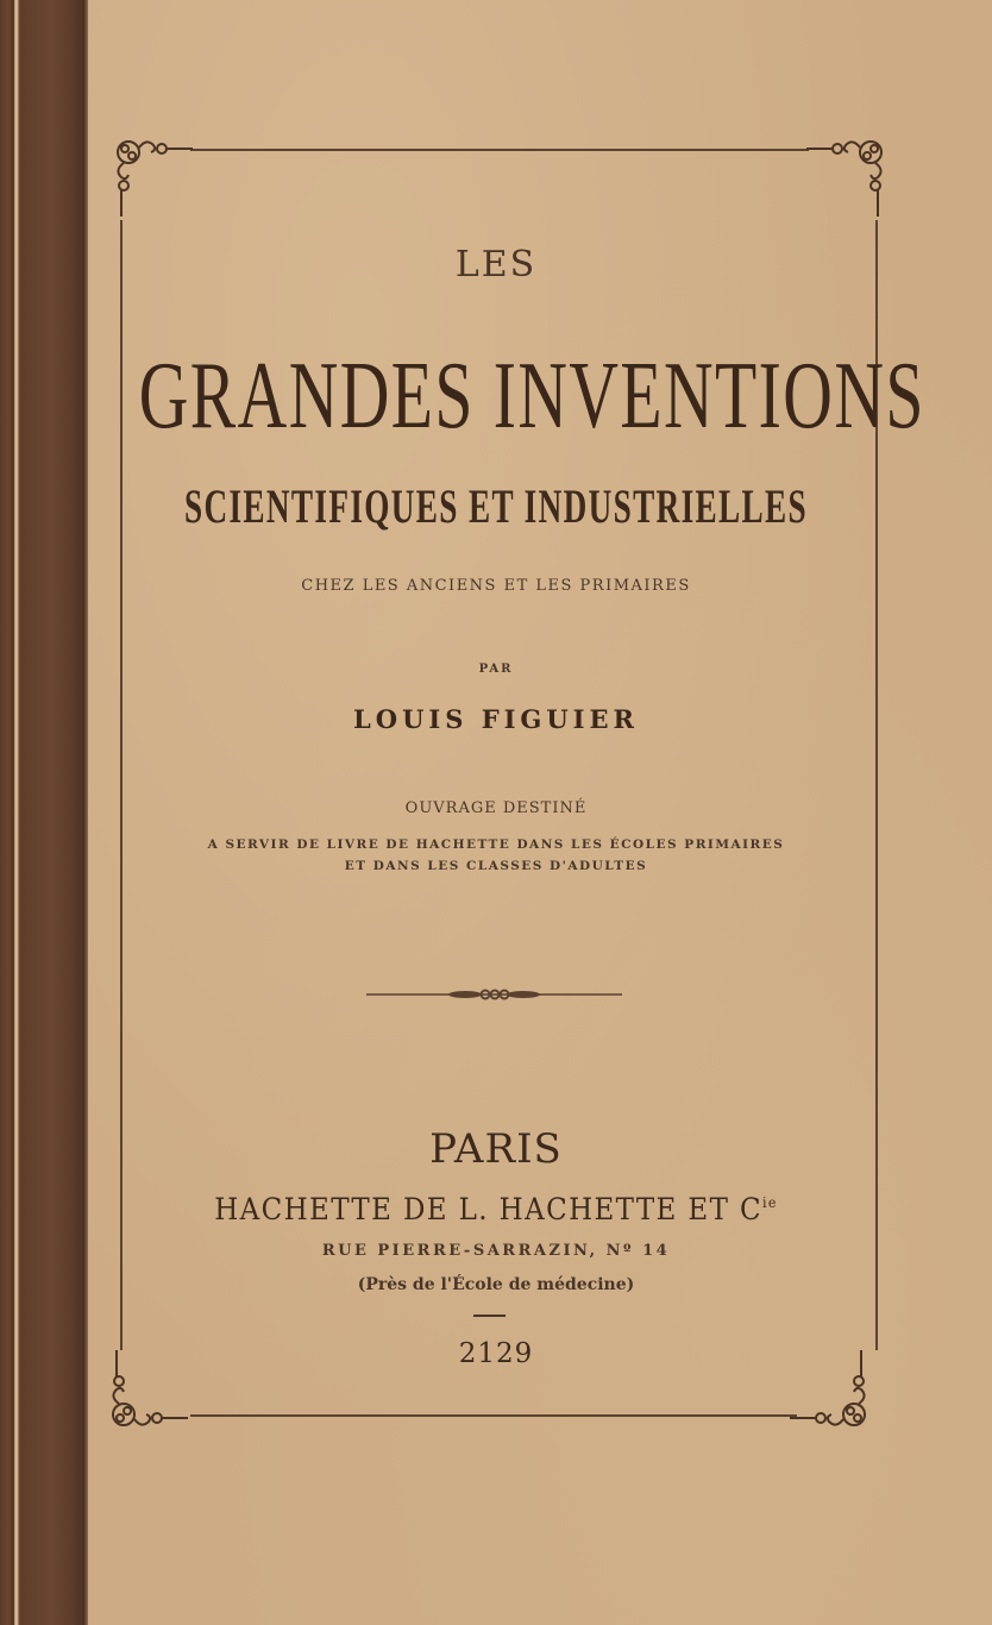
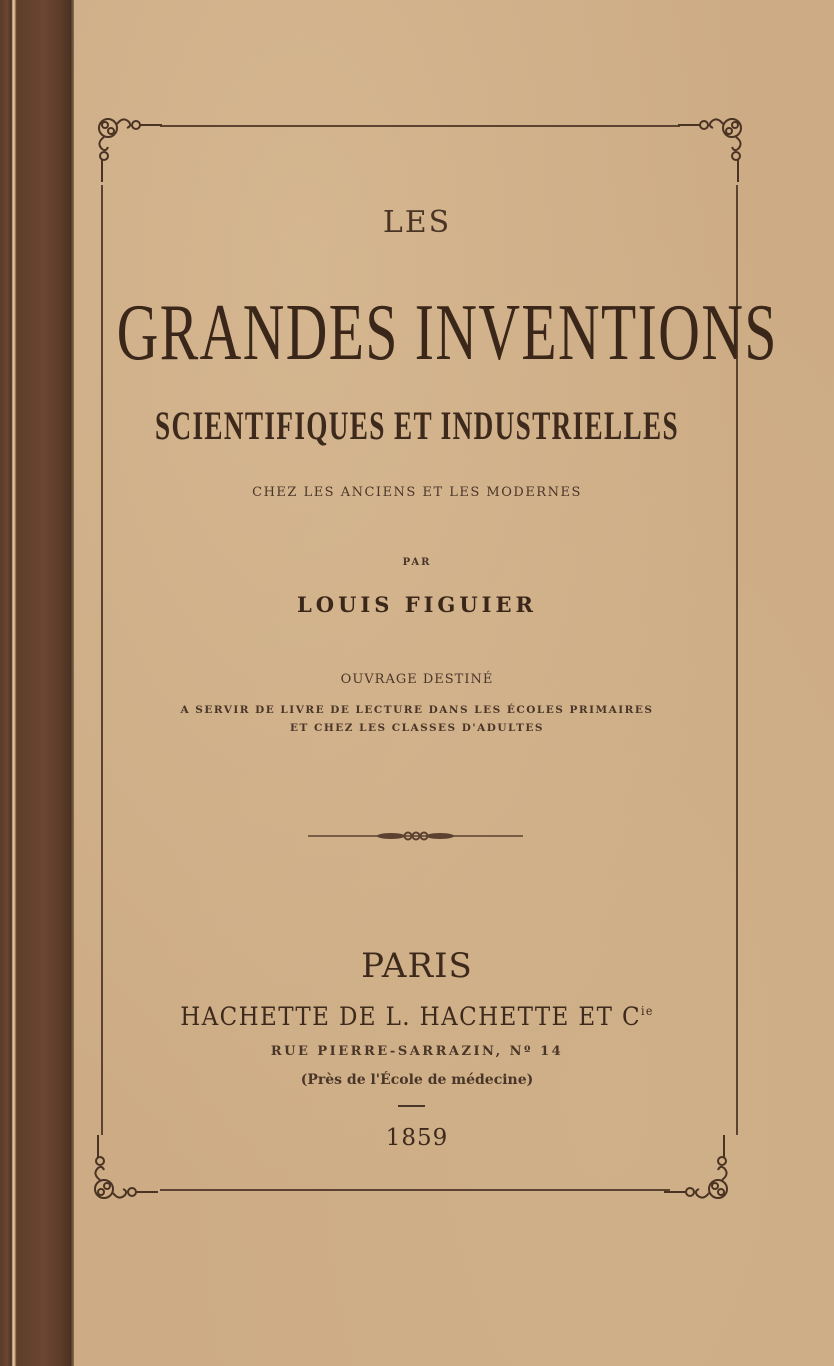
  LES
  GRANDES INVENTIONS
  SCIENTIFIQUES ET INDUSTRIELLES
- CHEZ LES ANCIENS ET LES PRIMAIRES
+ CHEZ LES ANCIENS ET LES MODERNES
  PAR
  LOUIS FIGUIER
  OUVRAGE DESTINÉ
- A SERVIR DE LIVRE DE HACHETTE DANS LES ÉCOLES PRIMAIRES
+ A SERVIR DE LIVRE DE LECTURE DANS LES ÉCOLES PRIMAIRES
- ET DANS LES CLASSES D'ADULTES
+ ET CHEZ LES CLASSES D'ADULTES
  PARIS
  HACHETTE DE L. HACHETTE ET Cie
  RUE PIERRE-SARRAZIN, Nº 14
  (Près de l'École de médecine)
- 2129
+ 1859
